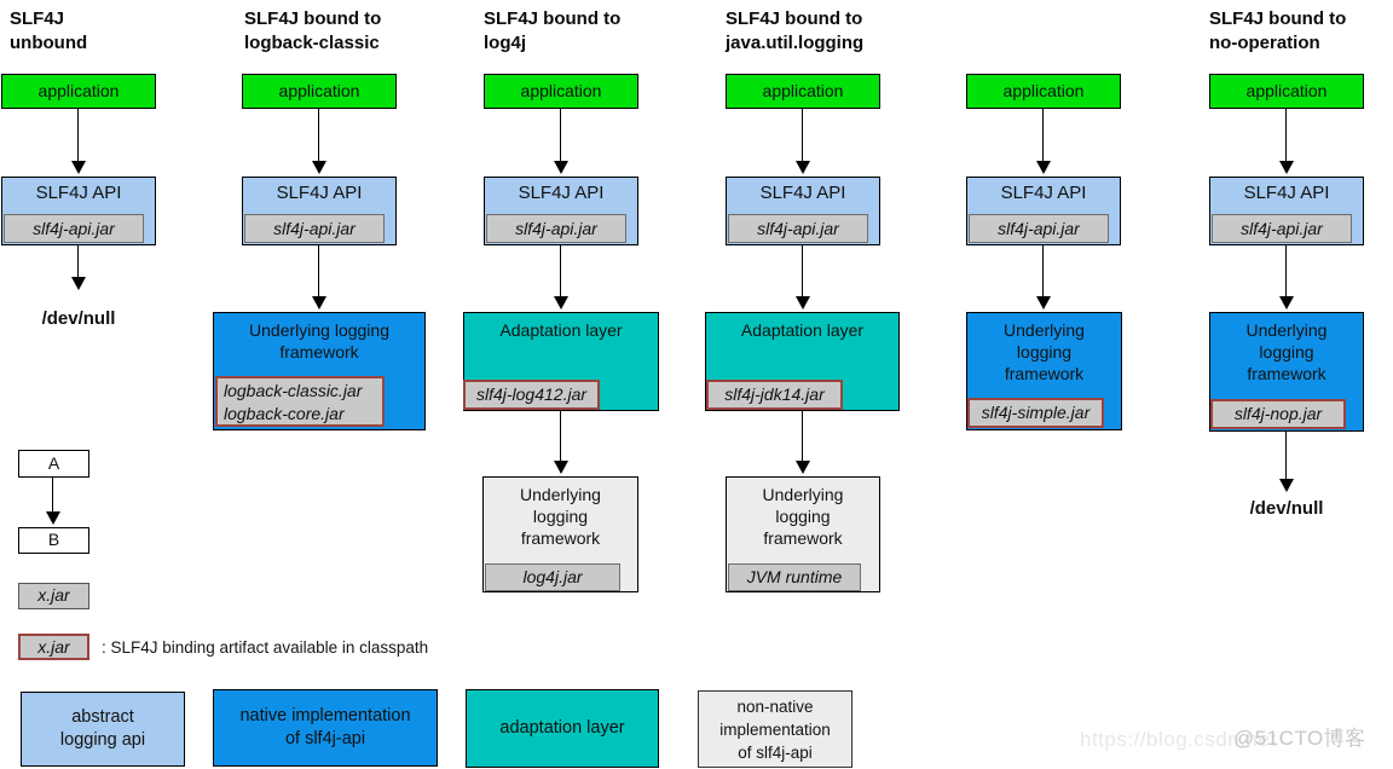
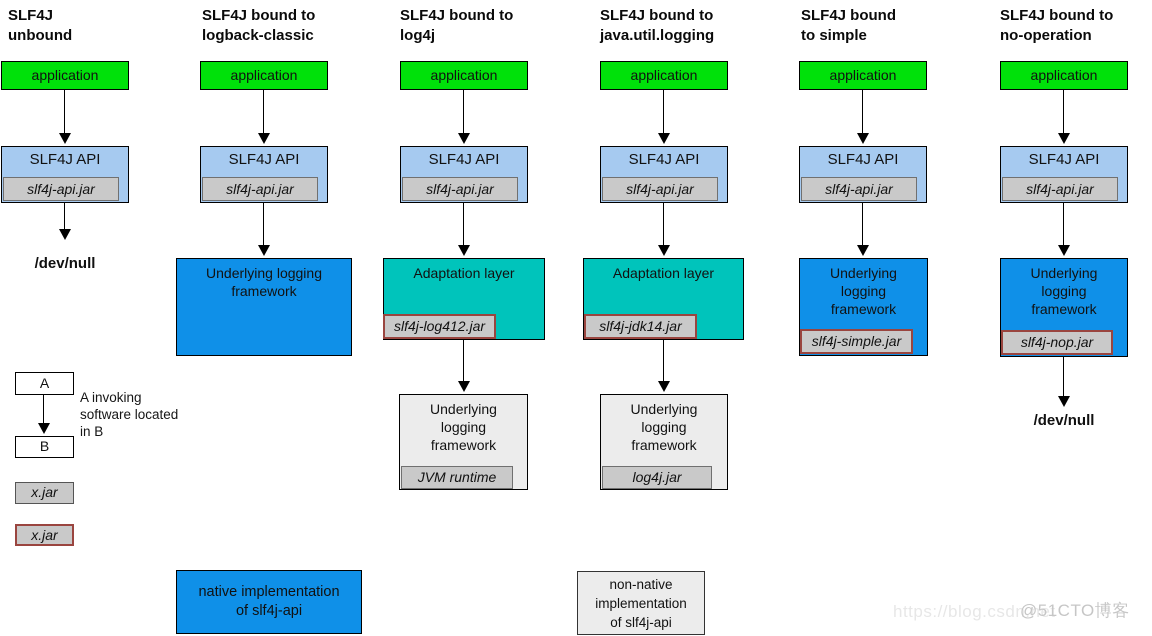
  SLF4J
  unbound
  application
  SLF4J API
  slf4j-api.jar
  /dev/null
  SLF4J bound to
  logback-classic
  application
  SLF4J API
  slf4j-api.jar
  Underlying logging
  framework
- logback-classic.jar
- logback-core.jar
  SLF4J bound to
  log4j
  application
  SLF4J API
  slf4j-api.jar
  Adaptation layer
  slf4j-log412.jar
  Underlying
  logging
  framework
- log4j.jar
+ JVM runtime
  SLF4J bound to
  java.util.logging
  application
  SLF4J API
  slf4j-api.jar
  Adaptation layer
  slf4j-jdk14.jar
  Underlying
  logging
  framework
- JVM runtime
+ log4j.jar
+ SLF4J bound
+ to simple
  application
  SLF4J API
  slf4j-api.jar
  Underlying
  logging
  framework
  slf4j-simple.jar
  SLF4J bound to
  no-operation
  application
  SLF4J API
  slf4j-api.jar
  Underlying
  logging
  framework
  slf4j-nop.jar
  /dev/null
  A
  B
+ A invoking
+ software located
+ in B
  x.jar
  x.jar
- : SLF4J binding artifact available in classpath
- abstract
- logging api
  native implementation
  of slf4j-api
- adaptation layer
  non-native
  implementation
  of slf4j-api
  https://blog.csdn.net
  @51CTO博客
